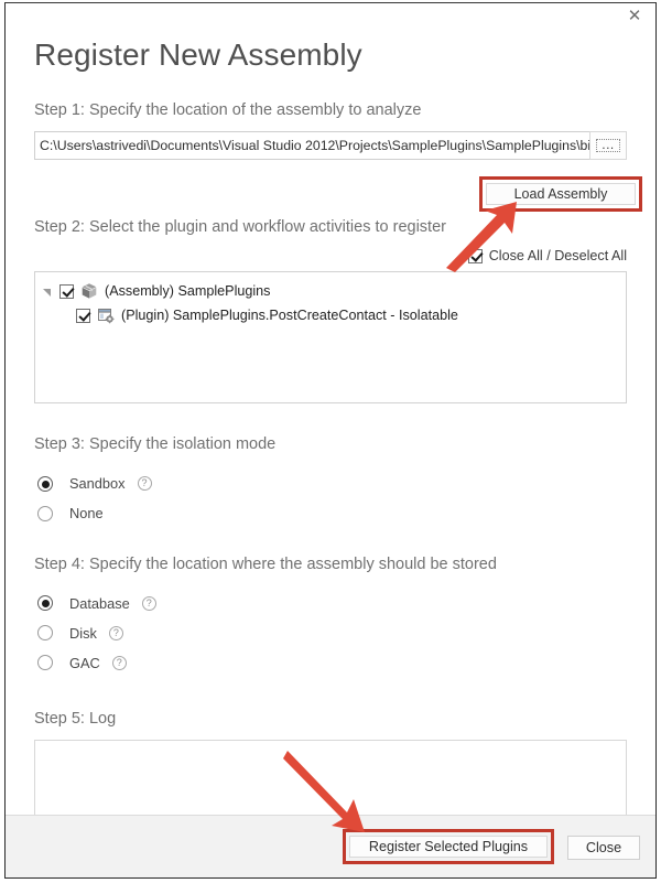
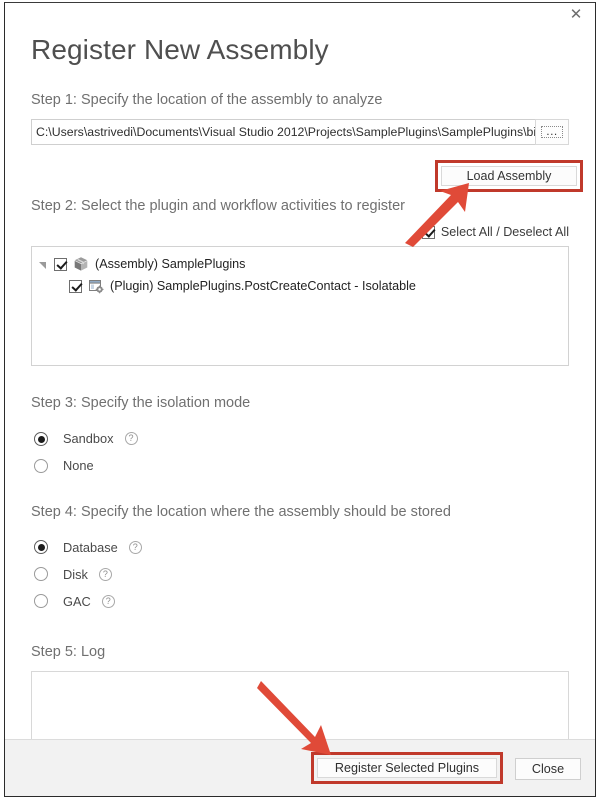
  ✕
  Register New Assembly
  Step 1: Specify the location of the assembly to analyze
  C:\Users\astrivedi\Documents\Visual Studio 2012\Projects\SamplePlugins\SamplePlugins\b
  ...
  Load Assembly
  Step 2: Select the plugin and workflow activities to register
- Close All / Deselect All
+ Select All / Deselect All
  (Assembly) SamplePlugins
  (Plugin) SamplePlugins.PostCreateContact - Isolatable
  Step 3: Specify the isolation mode
  Sandbox
  ?
  None
  Step 4: Specify the location where the assembly should be stored
  Database
  ?
  Disk
  ?
  GAC
  ?
  Step 5: Log
  Register Selected Plugins
  Close
